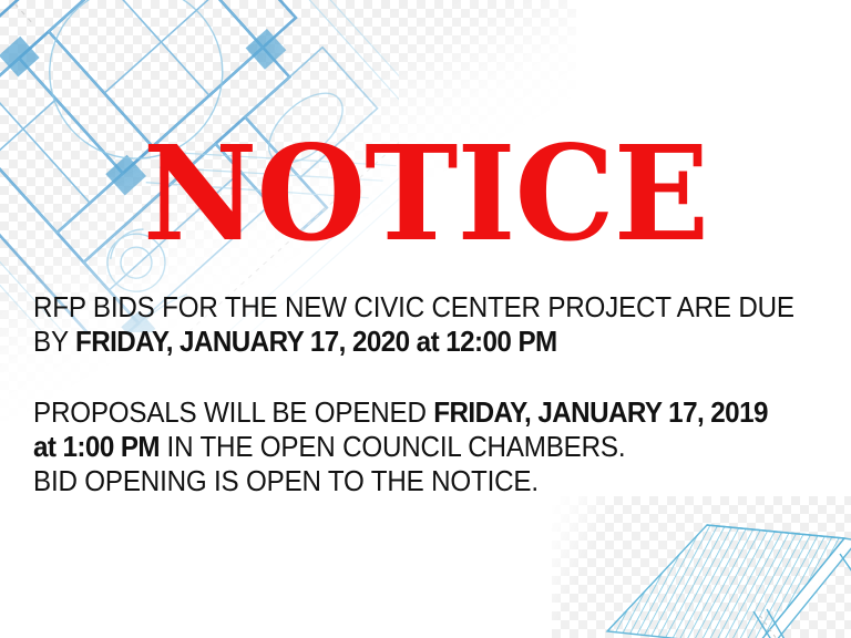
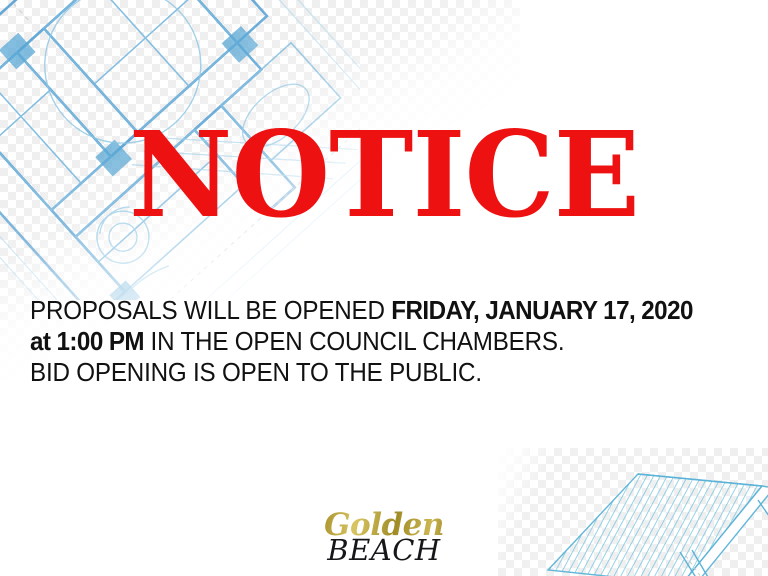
  NOTICE
- RFP BIDS FOR THE NEW CIVIC CENTER PROJECT ARE DUE
- BY FRIDAY, JANUARY 17, 2020 at 12:00 PM
- PROPOSALS WILL BE OPENED FRIDAY, JANUARY 17, 2019
+ PROPOSALS WILL BE OPENED FRIDAY, JANUARY 17, 2020
  at 1:00 PM IN THE OPEN COUNCIL CHAMBERS.
- BID OPENING IS OPEN TO THE NOTICE.
+ BID OPENING IS OPEN TO THE PUBLIC.
+ Golden
+ BEACH
